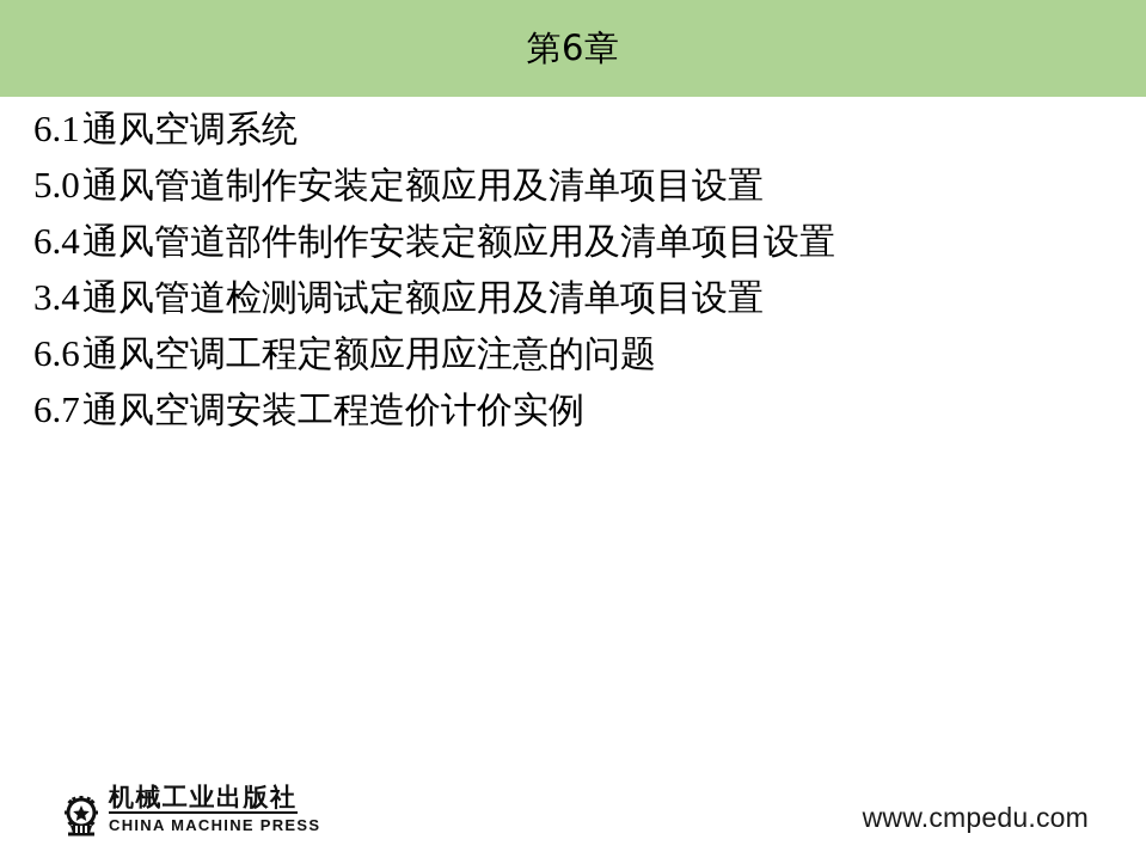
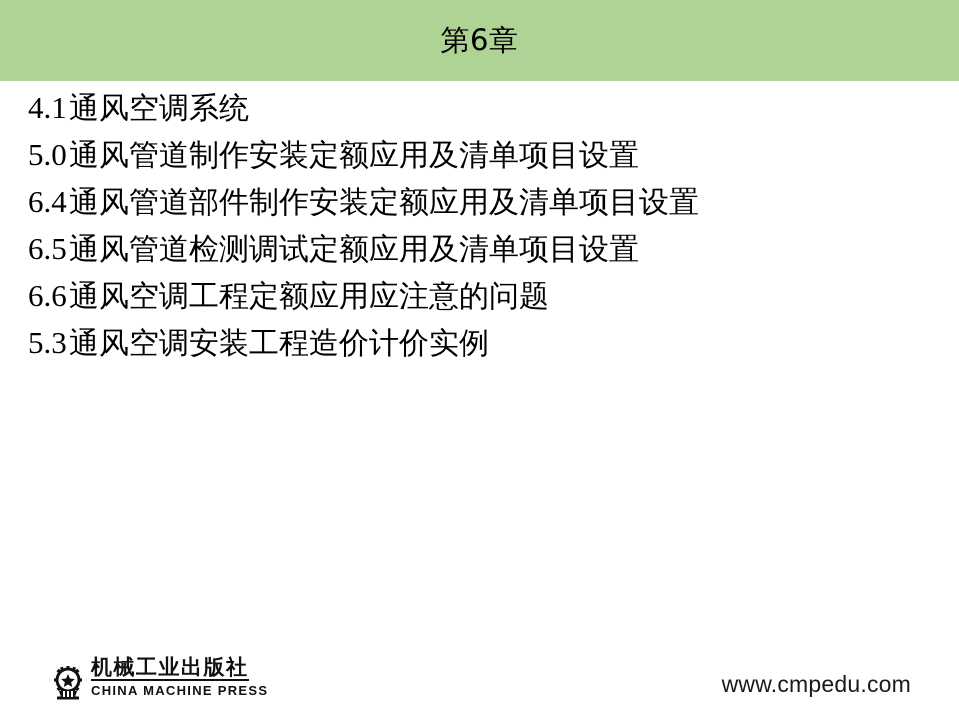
  第6章
- 6.1
+ 4.1
  通风空调系统
  5.0
  通风管道制作安装定额应用及清单项目设置
  6.4
  通风管道部件制作安装定额应用及清单项目设置
- 3.4
+ 6.5
  通风管道检测调试定额应用及清单项目设置
  6.6
  通风空调工程定额应用应注意的问题
- 6.7
+ 5.3
  通风空调安装工程造价计价实例
  机械工业出版社
  CHINA MACHINE PRESS
  www.cmpedu.com
